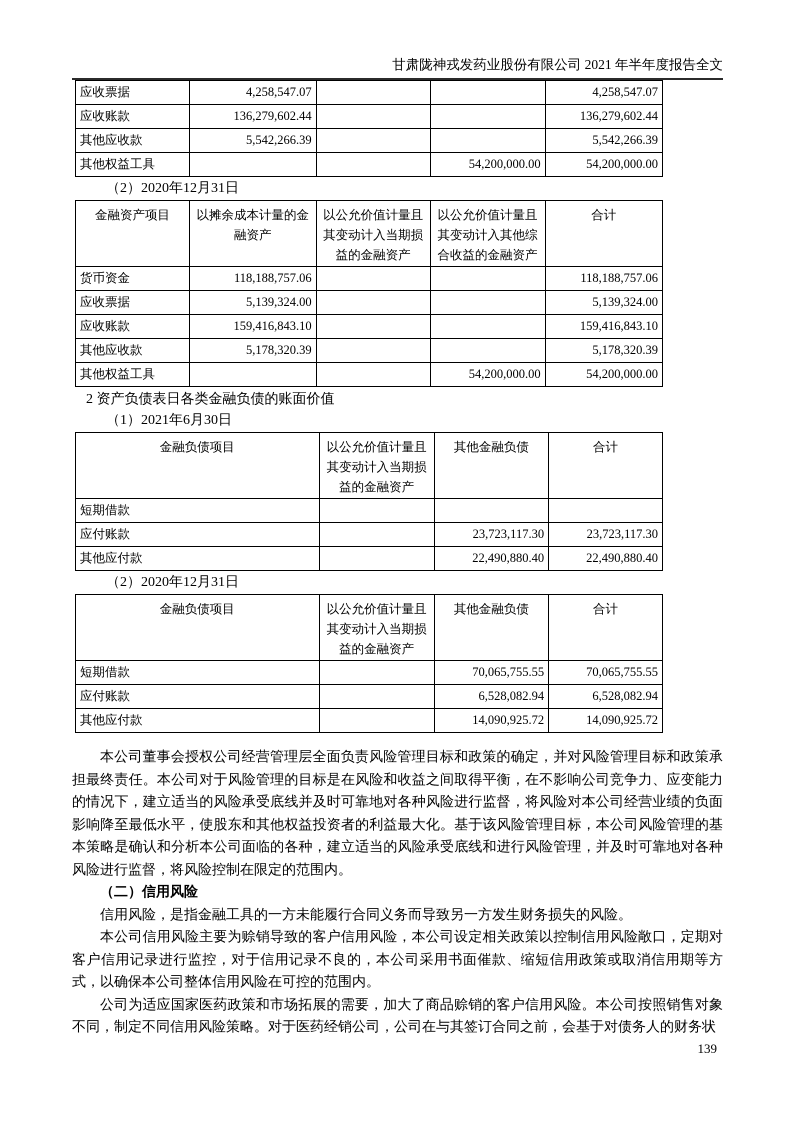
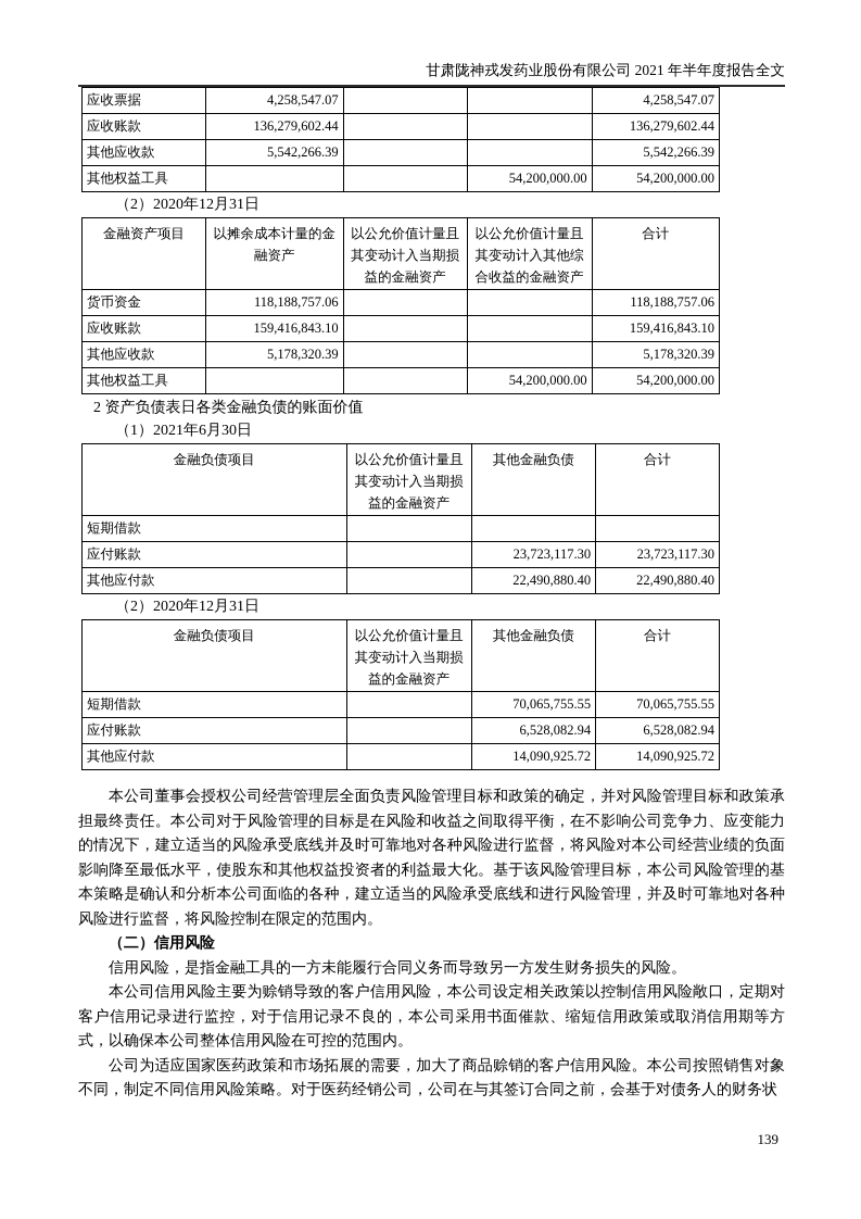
  甘肃陇神戎发药业股份有限公司 2021 年半年度报告全文
  应收票据	4,258,547.07			4,258,547.07
  应收账款	136,279,602.44			136,279,602.44
  其他应收款	5,542,266.39			5,542,266.39
  其他权益工具			54,200,000.00	54,200,000.00
  （2）2020年12月31日
  金融资产项目	以摊余成本计量的金融资产	以公允价值计量且其变动计入当期损益的金融资产	以公允价值计量且其变动计入其他综合收益的金融资产	合计
  货币资金	118,188,757.06			118,188,757.06
- 应收票据	5,139,324.00			5,139,324.00
  应收账款	159,416,843.10			159,416,843.10
  其他应收款	5,178,320.39			5,178,320.39
  其他权益工具			54,200,000.00	54,200,000.00
  2 资产负债表日各类金融负债的账面价值
  （1）2021年6月30日
  金融负债项目	以公允价值计量且其变动计入当期损益的金融资产	其他金融负债	合计
  短期借款
  应付账款		23,723,117.30	23,723,117.30
  其他应付款		22,490,880.40	22,490,880.40
  （2）2020年12月31日
  金融负债项目	以公允价值计量且其变动计入当期损益的金融资产	其他金融负债	合计
  短期借款		70,065,755.55	70,065,755.55
  应付账款		6,528,082.94	6,528,082.94
  其他应付款		14,090,925.72	14,090,925.72
  本公司董事会授权公司经营管理层全面负责风险管理目标和政策的确定，并对风险管理目标和政策承担最终责任。本公司对于风险管理的目标是在风险和收益之间取得平衡，在不影响公司竞争力、应变能力的情况下，建立适当的风险承受底线并及时可靠地对各种风险进行监督，将风险对本公司经营业绩的负面影响降至最低水平，使股东和其他权益投资者的利益最大化。基于该风险管理目标，本公司风险管理的基本策略是确认和分析本公司面临的各种，建立适当的风险承受底线和进行风险管理，并及时可靠地对各种风险进行监督，将风险控制在限定的范围内。
  （二）信用风险
  信用风险，是指金融工具的一方未能履行合同义务而导致另一方发生财务损失的风险。
  本公司信用风险主要为赊销导致的客户信用风险，本公司设定相关政策以控制信用风险敞口，定期对客户信用记录进行监控，对于信用记录不良的，本公司采用书面催款、缩短信用政策或取消信用期等方式，以确保本公司整体信用风险在可控的范围内。
  公司为适应国家医药政策和市场拓展的需要，加大了商品赊销的客户信用风险。本公司按照销售对象不同，制定不同信用风险策略。对于医药经销公司，公司在与其签订合同之前，会基于对债务人的财务状
  139
